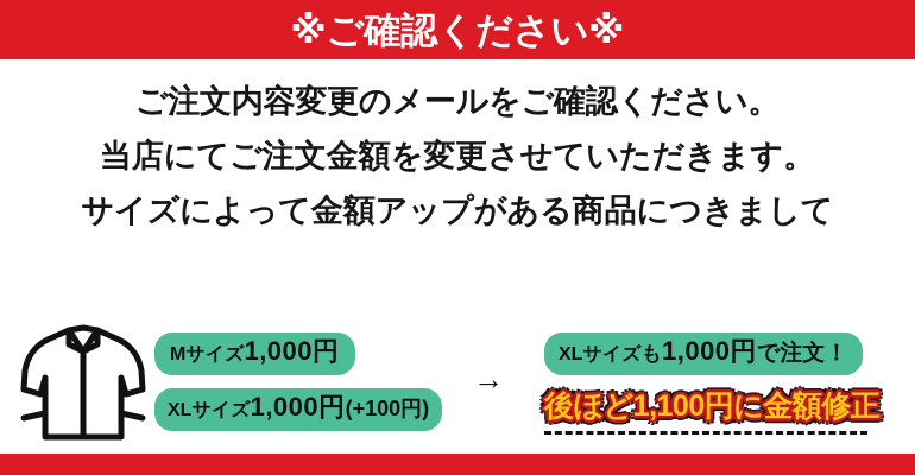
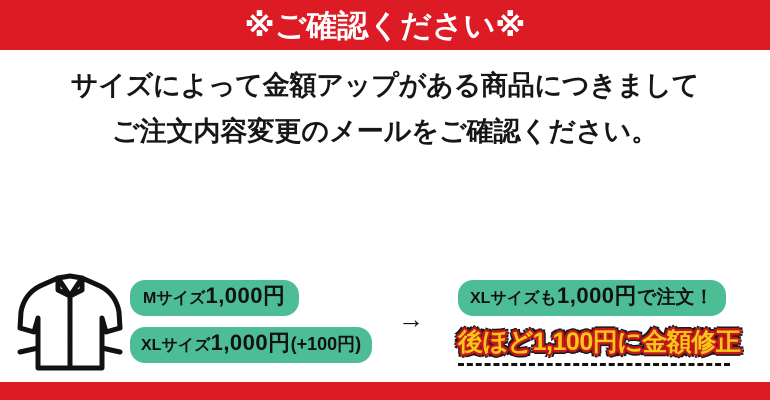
  ※ご確認ください※
- ご注文内容変更のメールをご確認ください。
+ サイズによって金額アップがある商品につきまして
- 当店にてご注文金額を変更させていただきます。
- サイズによって金額アップがある商品につきまして
+ ご注文内容変更のメールをご確認ください。
  Mサイズ1,000円 XLサイズ1,000円(+100円)
  →
  XLサイズも1,000円で注文！
  後ほど1,100円に金額修正
